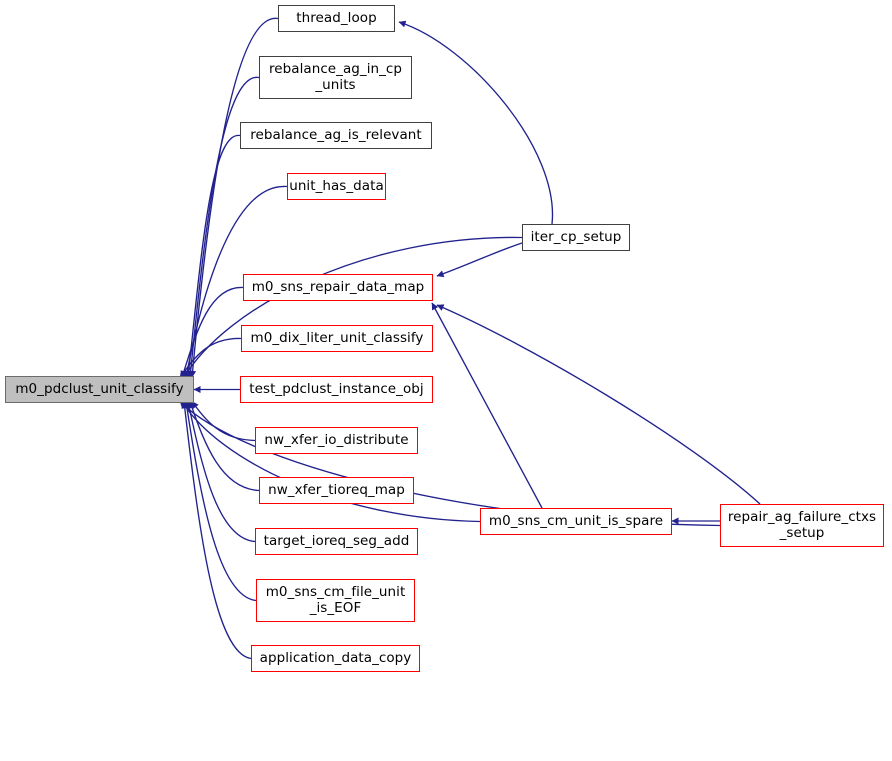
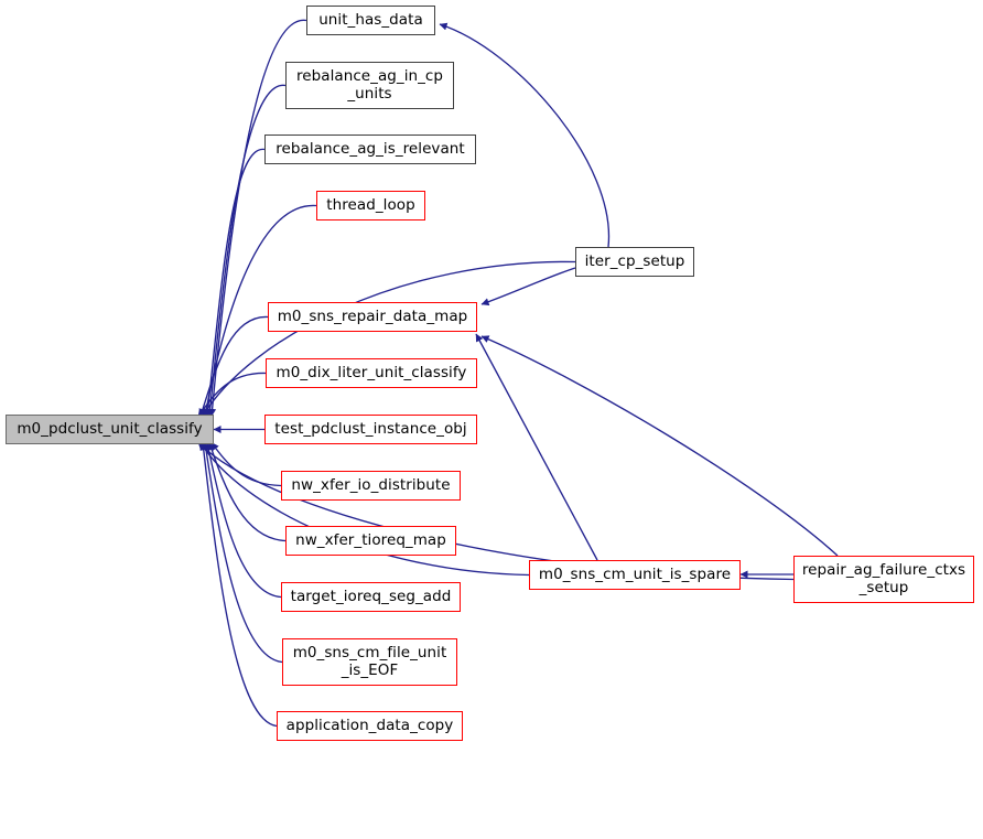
  m0_pdclust_unit_classify
- thread_loop
+ unit_has_data
  rebalance_ag_in_cp
  _units
  rebalance_ag_is_relevant
- unit_has_data
+ thread_loop
  iter_cp_setup
  m0_sns_repair_data_map
  m0_dix_liter_unit_classify
  test_pdclust_instance_obj
  nw_xfer_io_distribute
  nw_xfer_tioreq_map
  target_ioreq_seg_add
  m0_sns_cm_file_unit
  _is_EOF
  application_data_copy
  m0_sns_cm_unit_is_spare
  repair_ag_failure_ctxs
  _setup
